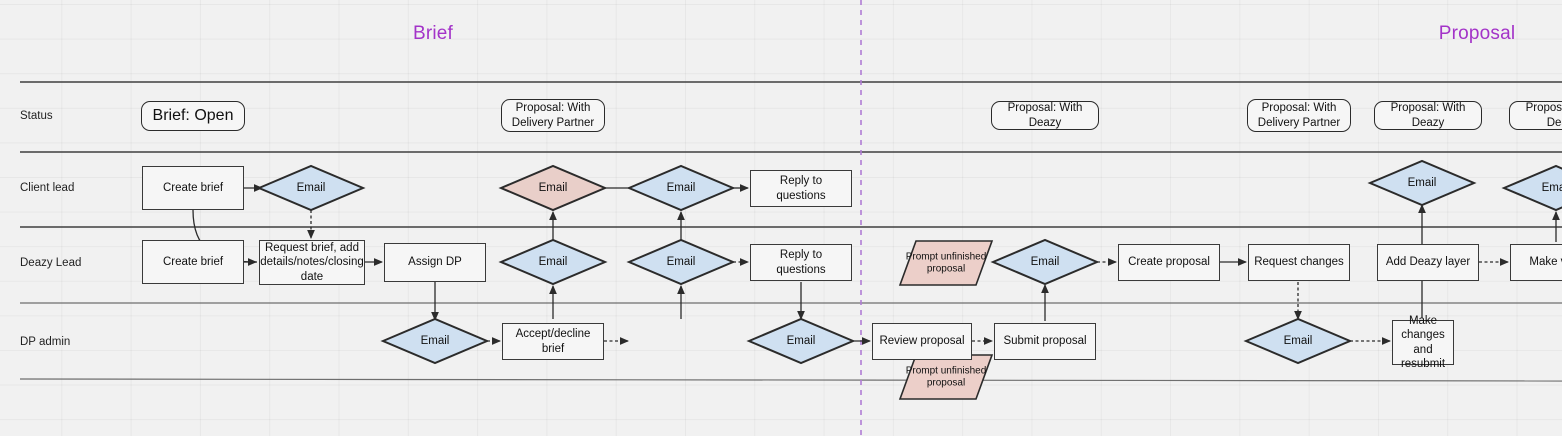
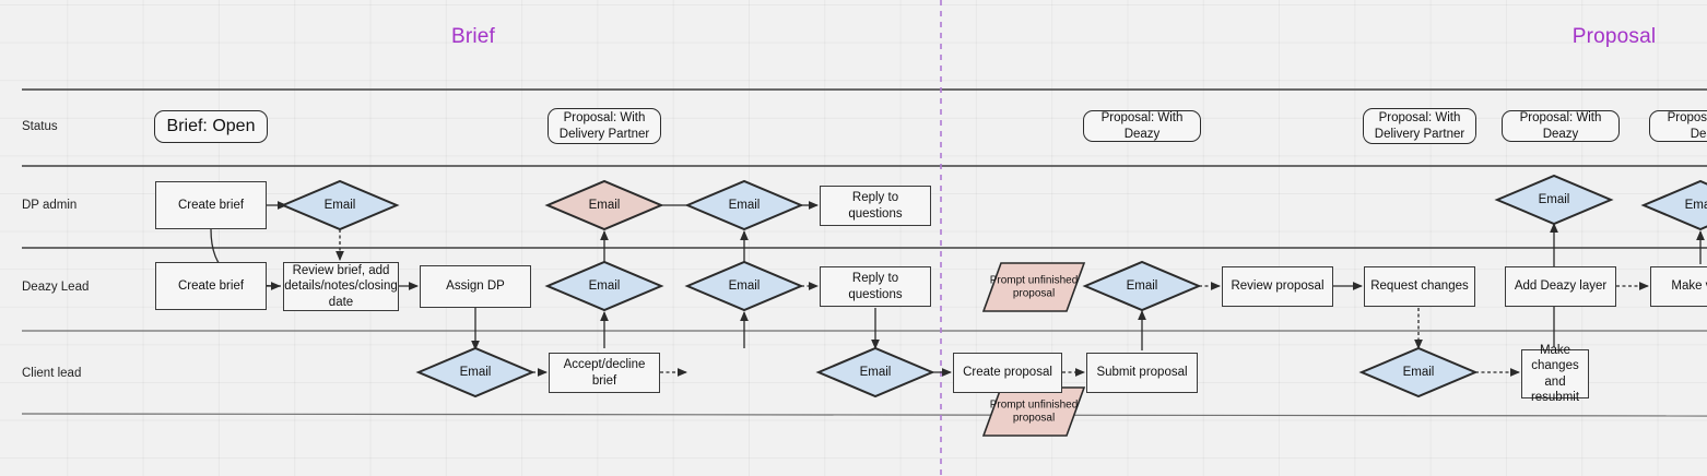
  Brief
  Proposal
  Status
- Client lead
+ DP admin
  Deazy Lead
- DP admin
+ Client lead
  Brief: Open
  Proposal: With Delivery Partner
  Proposal: With Deazy
  Proposal: With Delivery Partner
  Proposal: With Deazy
  Create brief
  Reply to questions
  Create brief
- Request brief, add details/notes/closing date
+ Review brief, add details/notes/closing date
  Assign DP
  Reply to questions
- Create proposal
+ Review proposal
  Request changes
  Add Deazy layer
  Accept/decline brief
- Review proposal
+ Create proposal
  Submit proposal
  Make changes and resubmit
  Email
  Email
  Email
  Email
  Email
  Email
  Email
  Email
  Email
  Email
  Prompt unfinished proposal
  Prompt unfinished proposal
